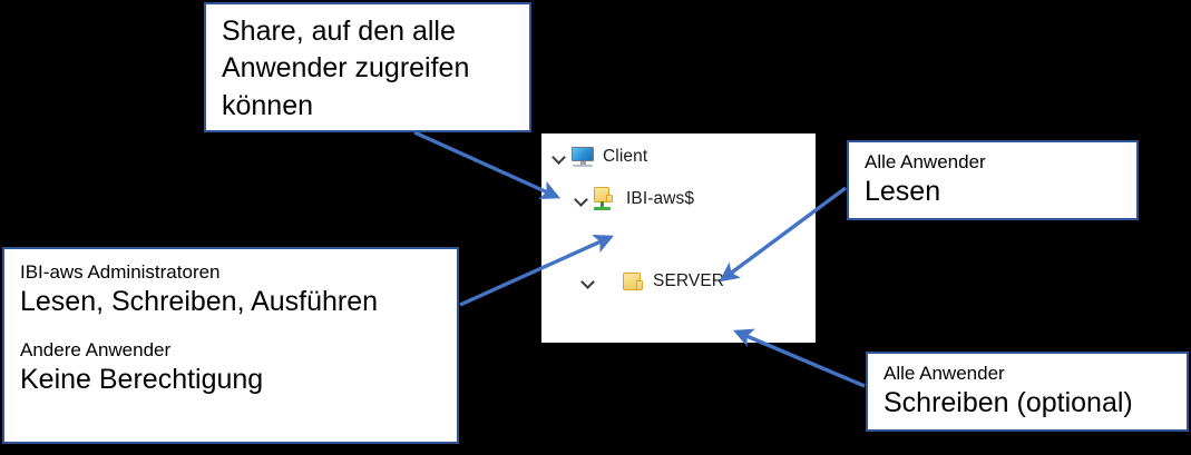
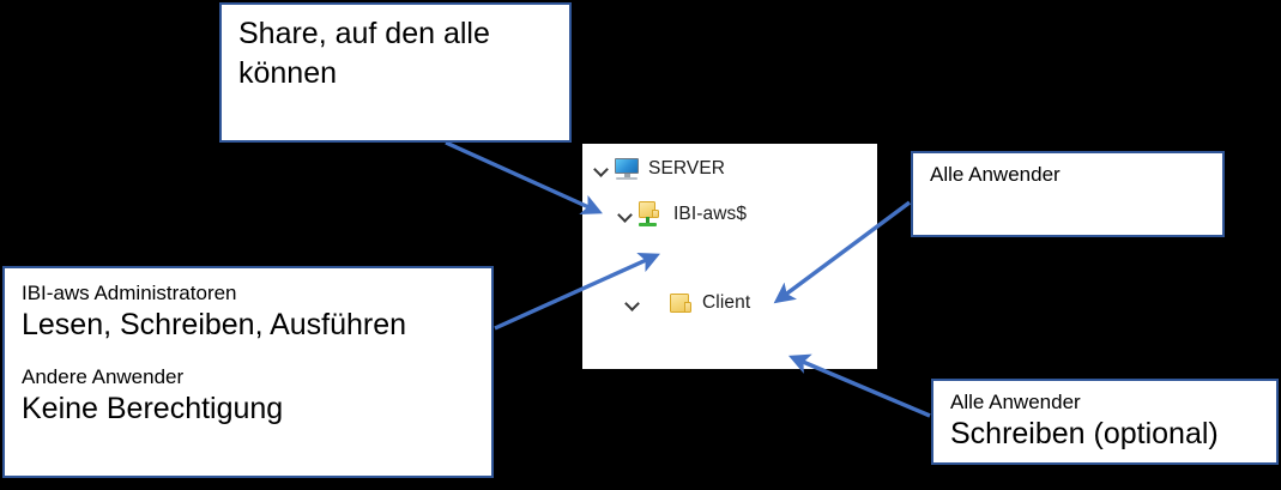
- Client
+ SERVER
  IBI-aws$
- SERVER
+ Client
  Share, auf den alle
- Anwender zugreifen
  können
  IBI-aws Administratoren
  Lesen, Schreiben, Ausführen
  Andere Anwender
  Keine Berechtigung
  Alle Anwender
- Lesen
  Alle Anwender
  Schreiben (optional)
